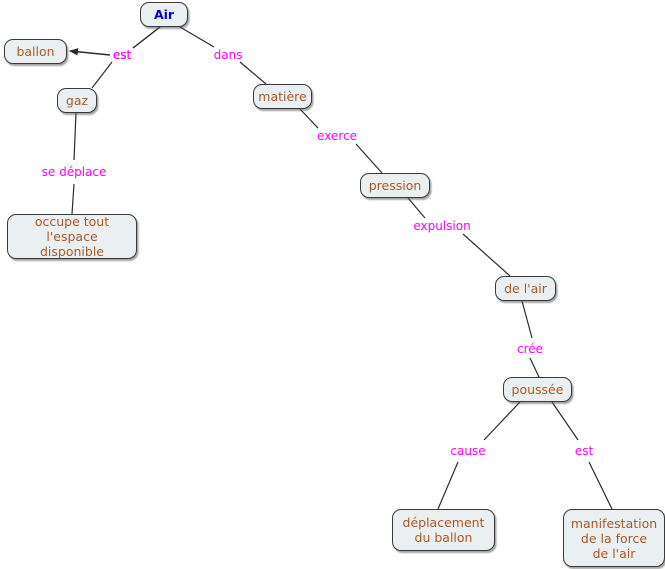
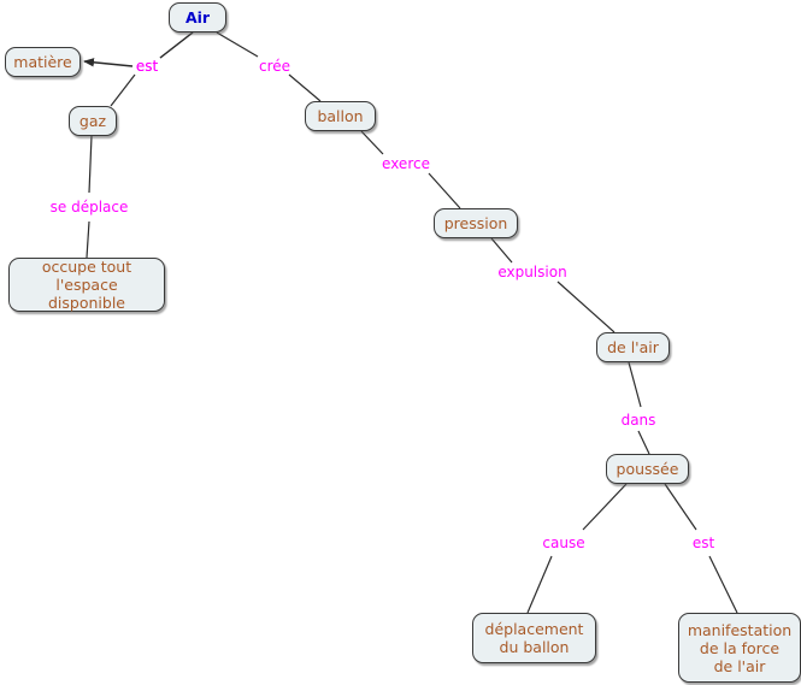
  Air
- ballon
+ matière
  gaz
- matière
+ ballon
  occupe tout
  l'espace disponible
  pression
  de l'air
  poussée
  déplacement
  du ballon
  manifestation
  de la force
  de l'air
  est
- dans
+ crée
  se déplace
  exerce
  expulsion
- crée
+ dans
  cause
  est
